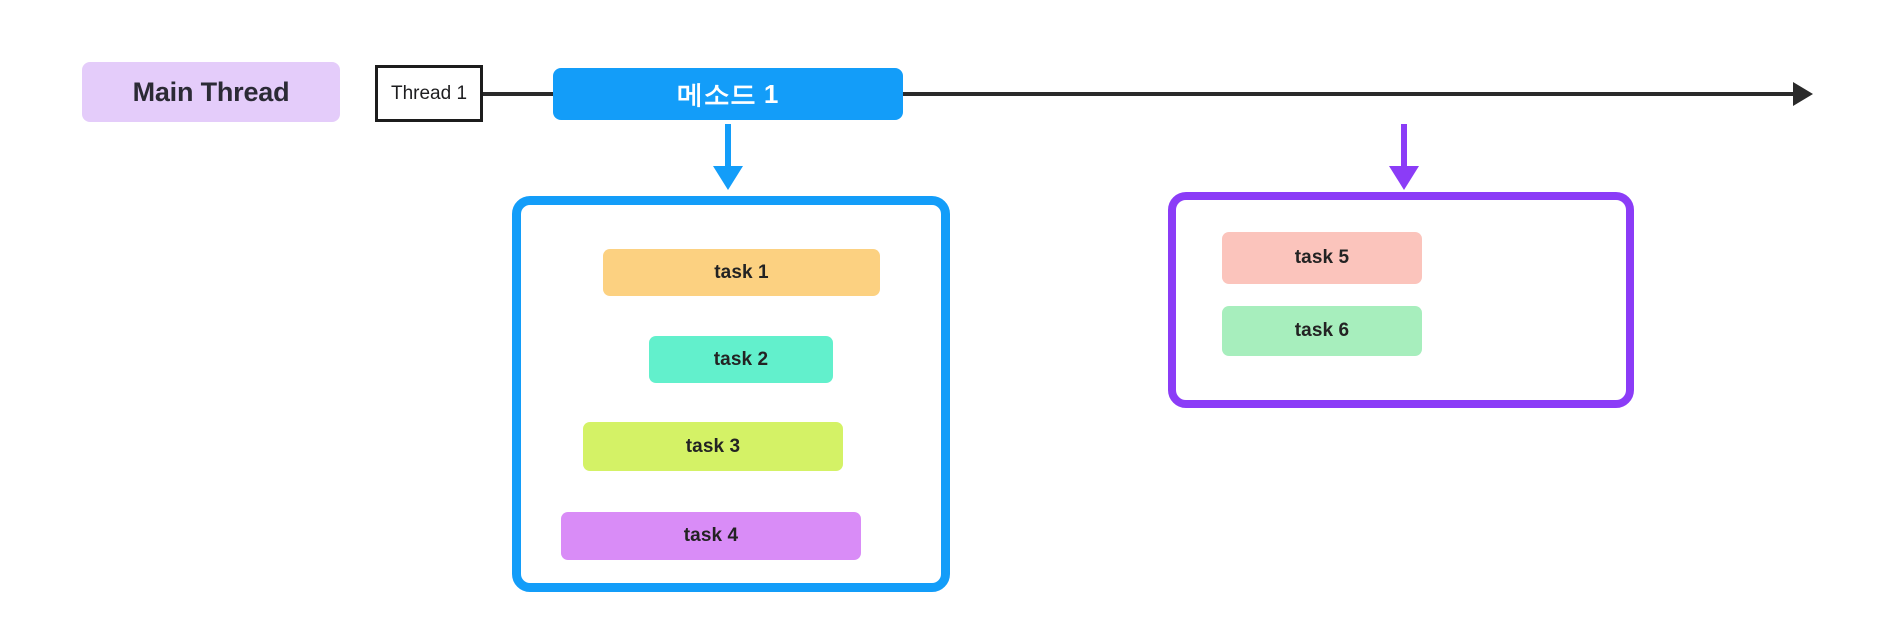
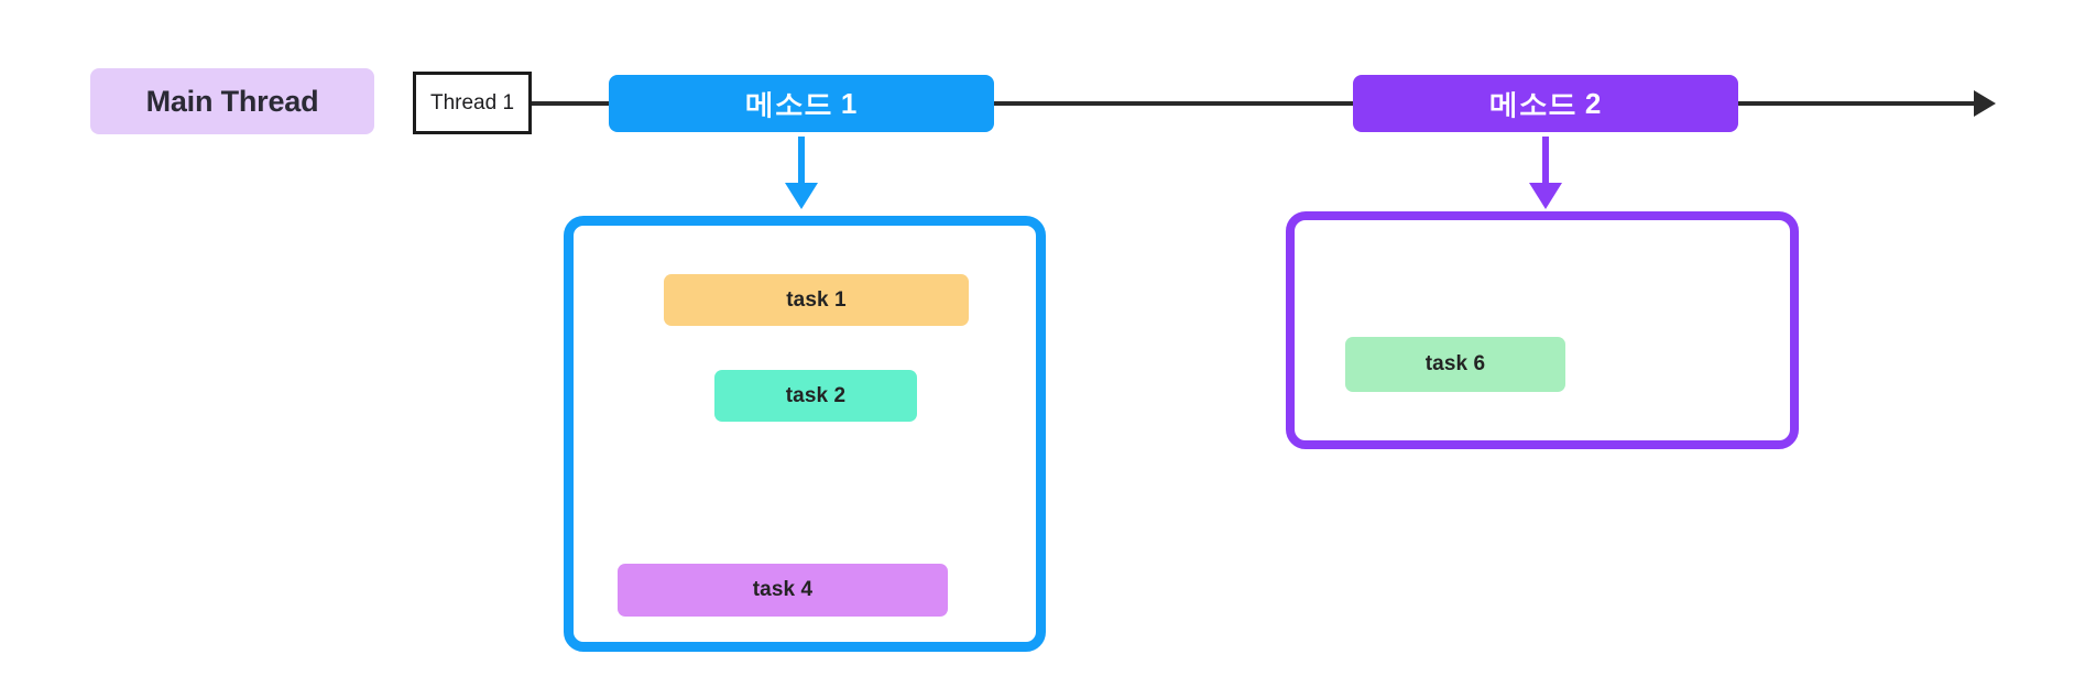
  Main Thread
  Thread 1
  메소드 1
+ 메소드 2
  task 1
  task 2
- task 3
  task 4
- task 5
  task 6
